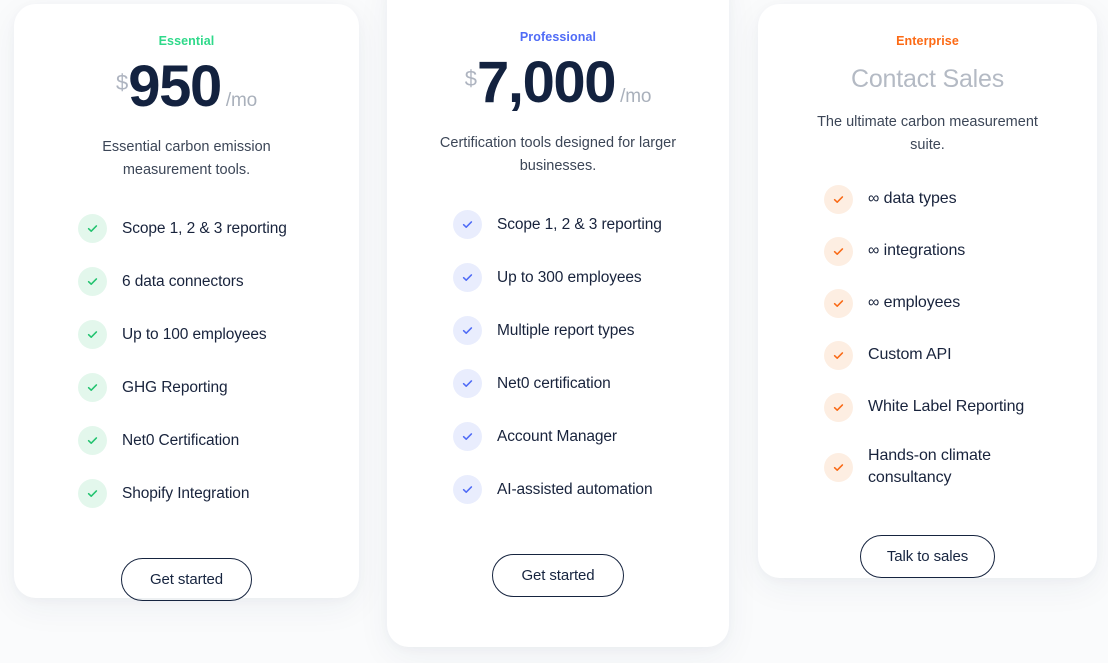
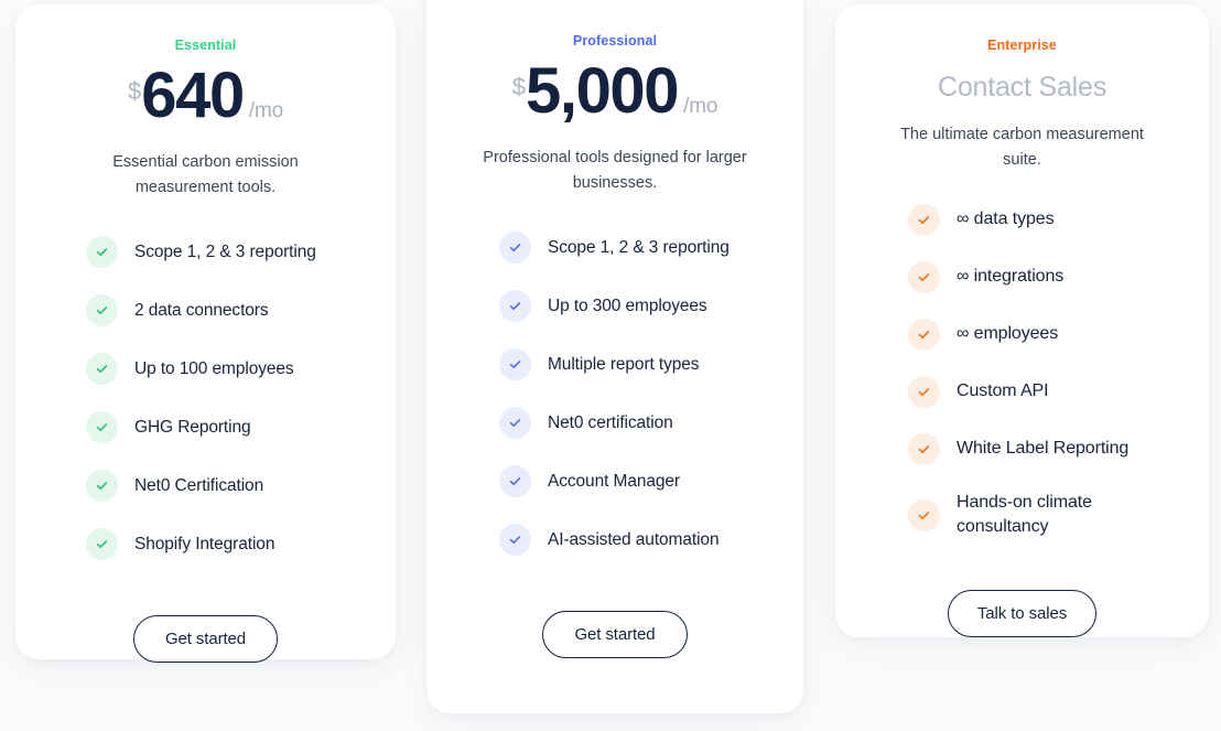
  Essential
  $
- 950
+ 640
  /mo
  Essential carbon emission measurement tools.
  Scope 1, 2 & 3 reporting
- 6 data connectors
+ 2 data connectors
  Up to 100 employees
  GHG Reporting
  Net0 Certification
  Shopify Integration
  Get started
  Professional
  $
- 7,000
+ 5,000
  /mo
- Certification tools designed for larger businesses.
+ Professional tools designed for larger businesses.
  Scope 1, 2 & 3 reporting
  Up to 300 employees
  Multiple report types
  Net0 certification
  Account Manager
  AI-assisted automation
  Get started
  Enterprise
  Contact Sales
  The ultimate carbon measurement suite.
  ∞ data types
  ∞ integrations
  ∞ employees
  Custom API
  White Label Reporting
  Hands-on climate consultancy
  Talk to sales
